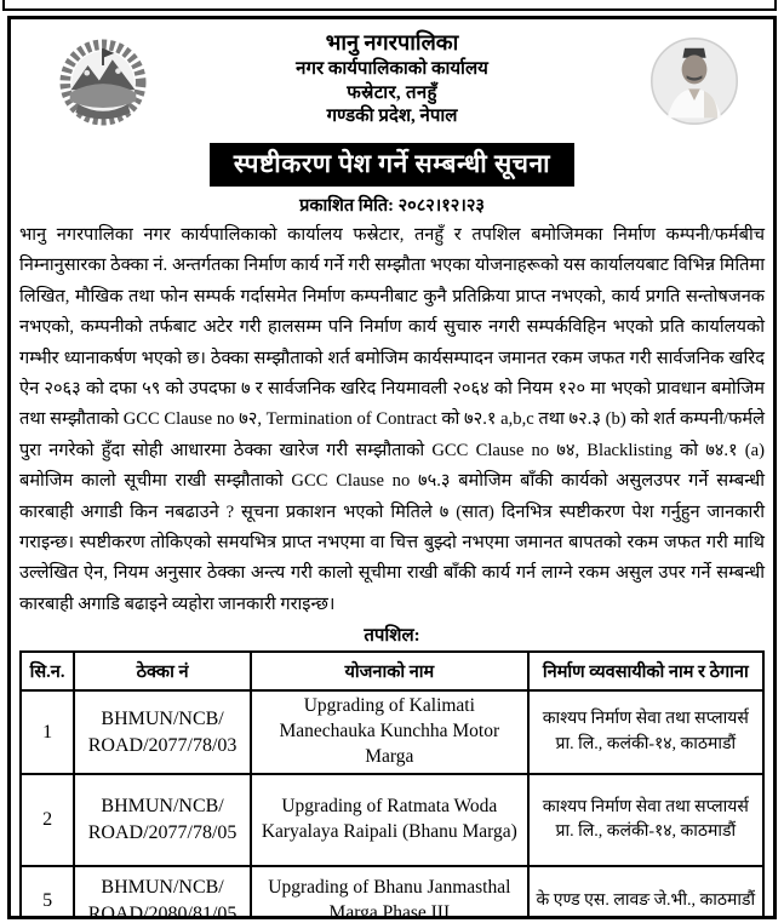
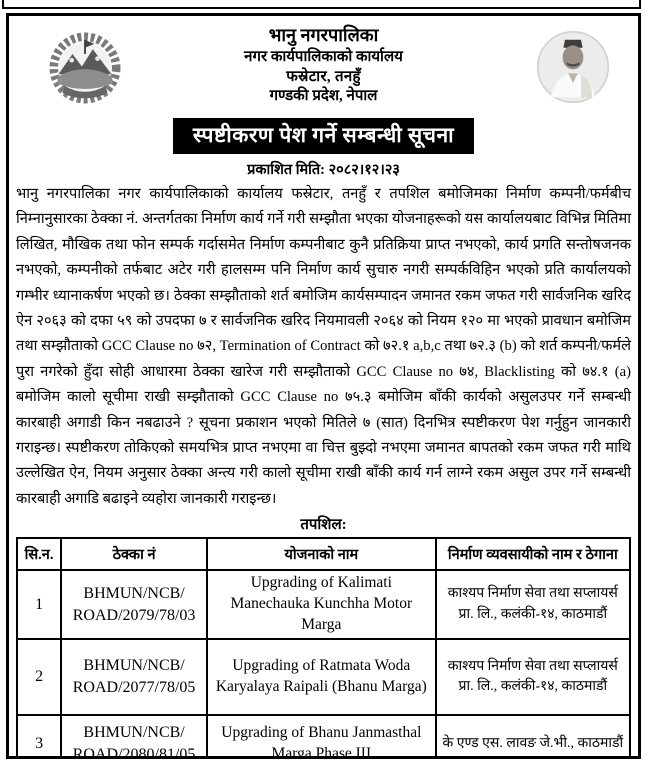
  भानु नगरपालिका
  नगर कार्यपालिकाको कार्यालय
  फस्रेटार, तनहुँ
  गण्डकी प्रदेश, नेपाल
  स्पष्टीकरण पेश गर्ने सम्बन्धी सूचना
  प्रकाशित मिति: २०८२।१२।२३
  भानु नगरपालिका नगर कार्यपालिकाको कार्यालय फस्रेटार, तनहुँ र तपशिल बमोजिमका निर्माण कम्पनी/फर्मबीच निम्नानुसारका ठेक्का नं. अन्तर्गतका निर्माण कार्य गर्ने गरी सम्झौता भएका योजनाहरूको यस कार्यालयबाट विभिन्न मितिमा लिखित, मौखिक तथा फोन सम्पर्क गर्दासमेत निर्माण कम्पनीबाट कुनै प्रतिक्रिया प्राप्त नभएको, कार्य प्रगति सन्तोषजनक नभएको, कम्पनीको तर्फबाट अटेर गरी हालसम्म पनि निर्माण कार्य सुचारु नगरी सम्पर्कविहिन भएको प्रति कार्यालयको गम्भीर ध्यानाकर्षण भएको छ। ठेक्का सम्झौताको शर्त बमोजिम कार्यसम्पादन जमानत रकम जफत गरी सार्वजनिक खरिद ऐन २०६३ को दफा ५९ को उपदफा ७ र सार्वजनिक खरिद नियमावली २०६४ को नियम १२० मा भएको प्रावधान बमोजिम तथा सम्झौताको GCC Clause no ७२, Termination of Contract को ७२.१ a,b,c तथा ७२.३ (b) को शर्त कम्पनी/फर्मले पुरा नगरेको हुँदा सोही आधारमा ठेक्का खारेज गरी सम्झौताको GCC Clause no ७४, Blacklisting को ७४.१ (a) बमोजिम कालो सूचीमा राखी सम्झौताको GCC Clause no ७५.३ बमोजिम बाँकी कार्यको असुलउपर गर्ने सम्बन्धी कारबाही अगाडी किन नबढाउने ? सूचना प्रकाशन भएको मितिले ७ (सात) दिनभित्र स्पष्टीकरण पेश गर्नुहुन जानकारी गराइन्छ। स्पष्टीकरण तोकिएको समयभित्र प्राप्त नभएमा वा चित्त बुझ्दो नभएमा जमानत बापतको रकम जफत गरी माथि उल्लेखित ऐन, नियम अनुसार ठेक्का अन्त्य गरी कालो सूचीमा राखी बाँकी कार्य गर्न लाग्ने रकम असुल उपर गर्ने सम्बन्धी कारबाही अगाडि बढाइने व्यहोरा जानकारी गराइन्छ।
  तपशिल:
  सि.न.	ठेक्का नं	योजनाको नाम	निर्माण व्यवसायीको नाम र ठेगाना
- 1	BHMUN/NCB/ ROAD/2077/78/03	Upgrading of Kalimati Manechauka Kunchha Motor Marga	काश्यप निर्माण सेवा तथा सप्लायर्स प्रा. लि., कलंकी-१४, काठमाडौं
+ 1	BHMUN/NCB/ ROAD/2079/78/03	Upgrading of Kalimati Manechauka Kunchha Motor Marga	काश्यप निर्माण सेवा तथा सप्लायर्स प्रा. लि., कलंकी-१४, काठमाडौं
  2	BHMUN/NCB/ ROAD/2077/78/05	Upgrading of Ratmata Woda Karyalaya Raipali (Bhanu Marga)	काश्यप निर्माण सेवा तथा सप्लायर्स प्रा. लि., कलंकी-१४, काठमाडौं
- 5	BHMUN/NCB/ ROAD/2080/81/05	Upgrading of Bhanu Janmasthal Marga Phase III	के एण्ड एस. लावङ जे.भी., काठमाडौं
+ 3	BHMUN/NCB/ ROAD/2080/81/05	Upgrading of Bhanu Janmasthal Marga Phase III	के एण्ड एस. लावङ जे.भी., काठमाडौं
